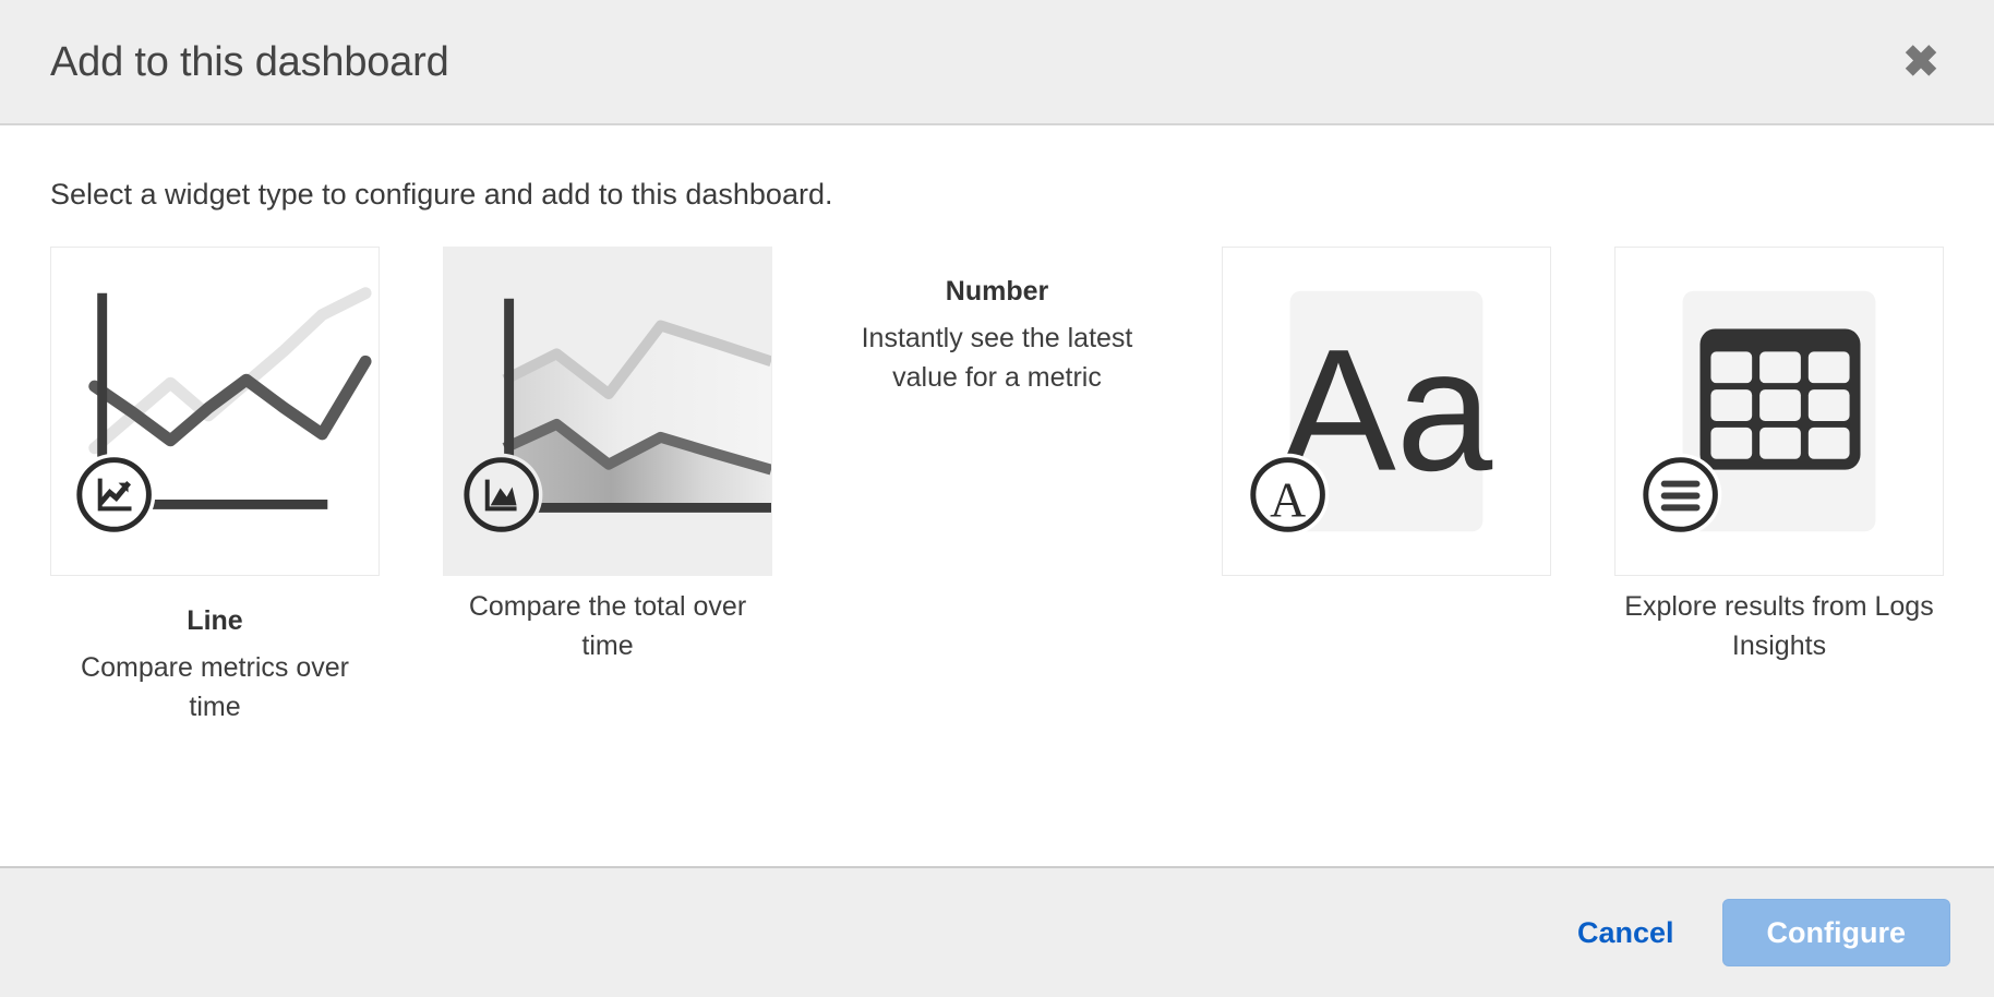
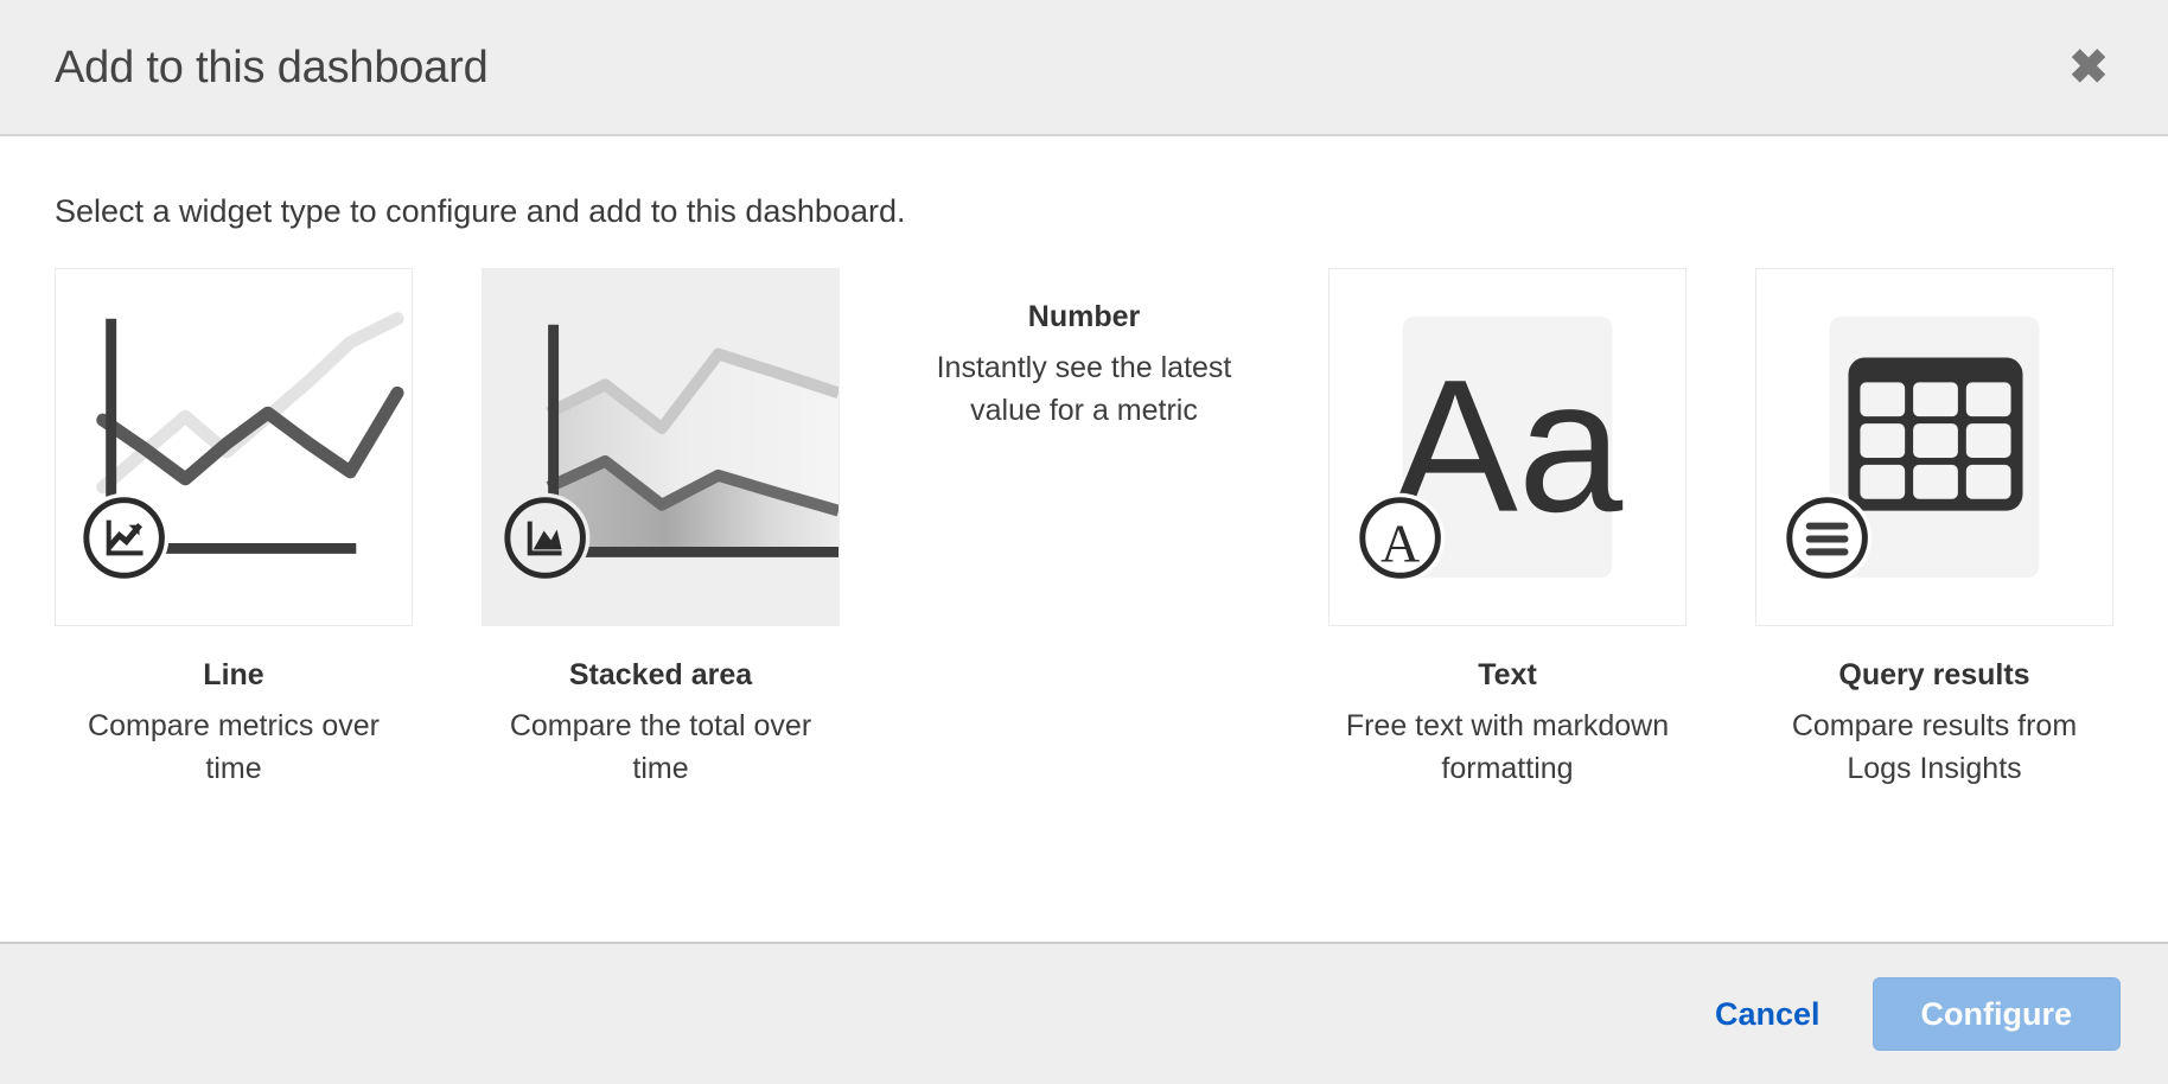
  Add to this dashboard
  ✖
  Select a widget type to configure and add to this dashboard.
  Line
  Compare metrics over time
+ Stacked area
  Compare the total over time
  Number
  Instantly see the latest value for a metric
  Aa
  A
+ Text
+ Free text with markdown formatting
+ Query results
- Explore results from Logs Insights
+ Compare results from Logs Insights
  Cancel
  Configure
